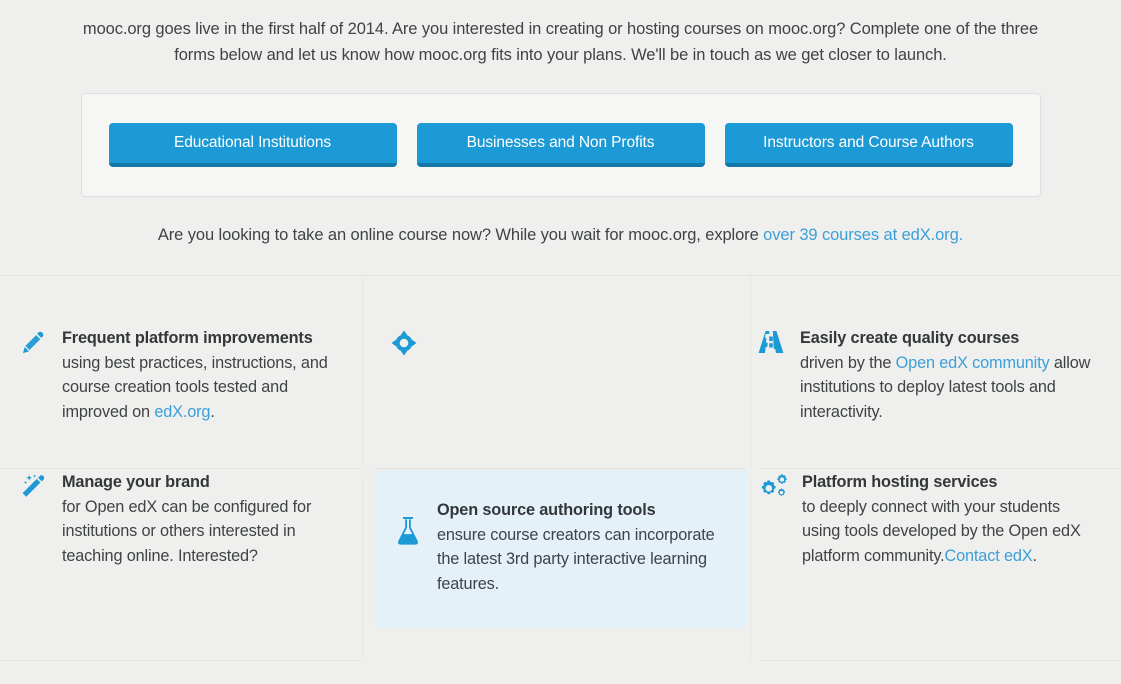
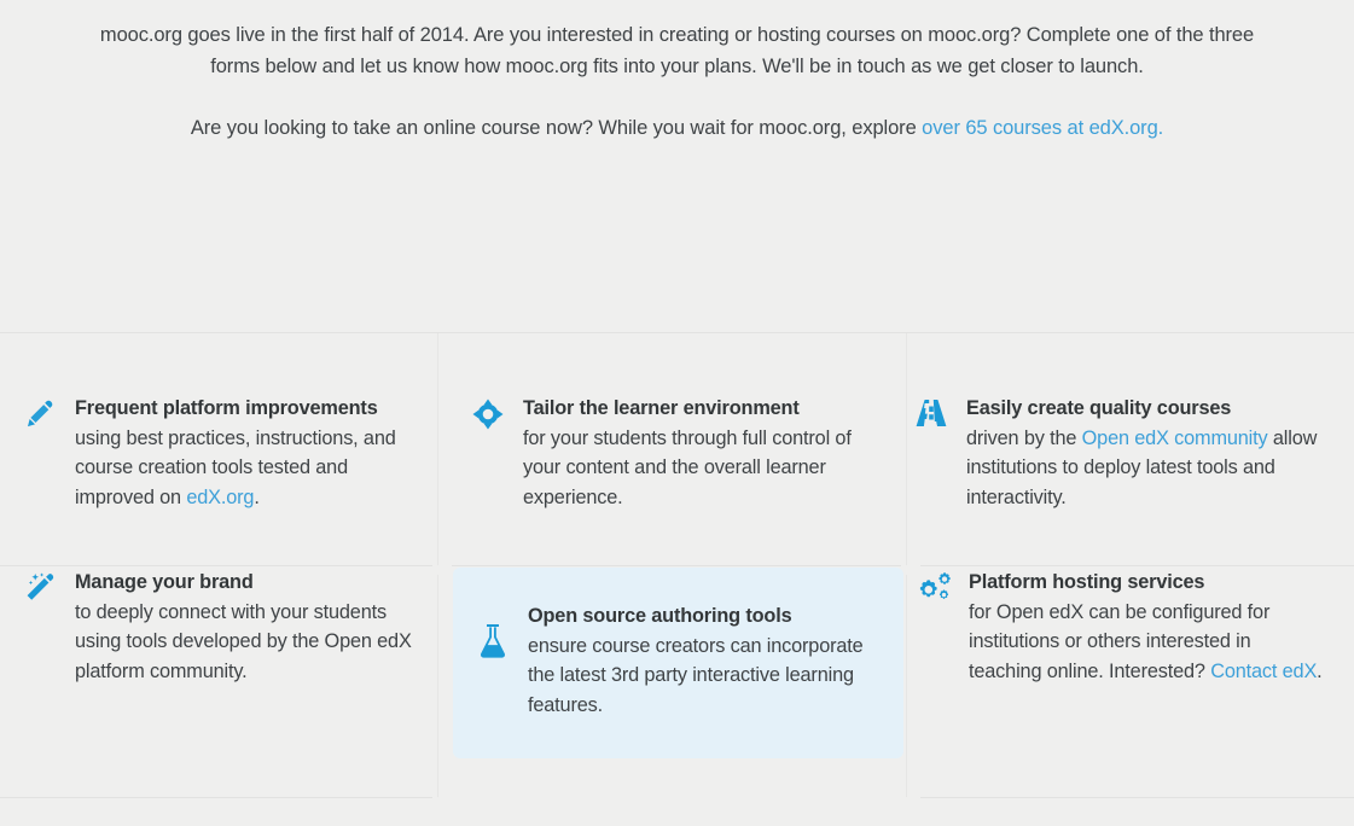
  mooc.org goes live in the first half of 2014. Are you interested in creating or hosting courses on mooc.org? Complete one of the three forms below and let us know how mooc.org fits into your plans. We'll be in touch as we get closer to launch.
- Educational Institutions
- Businesses and Non Profits
- Instructors and Course Authors
- Are you looking to take an online course now? While you wait for mooc.org, explore over 39 courses at edX.org.
+ Are you looking to take an online course now? While you wait for mooc.org, explore over 65 courses at edX.org.
  Frequent platform improvements
  using best practices, instructions, and course creation tools tested and improved on edX.org.
+ Tailor the learner environment
+ for your students through full control of your content and the overall learner experience.
  Easily create quality courses
  driven by the Open edX community allow institutions to deploy latest tools and interactivity.
  Manage your brand
- for Open edX can be configured for institutions or others interested in teaching online. Interested?
+ to deeply connect with your students using tools developed by the Open edX platform community.
  Open source authoring tools
  ensure course creators can incorporate the latest 3rd party interactive learning features.
  Platform hosting services
- to deeply connect with your students using tools developed by the Open edX platform community.Contact edX.
+ for Open edX can be configured for institutions or others interested in teaching online. Interested? Contact edX.
